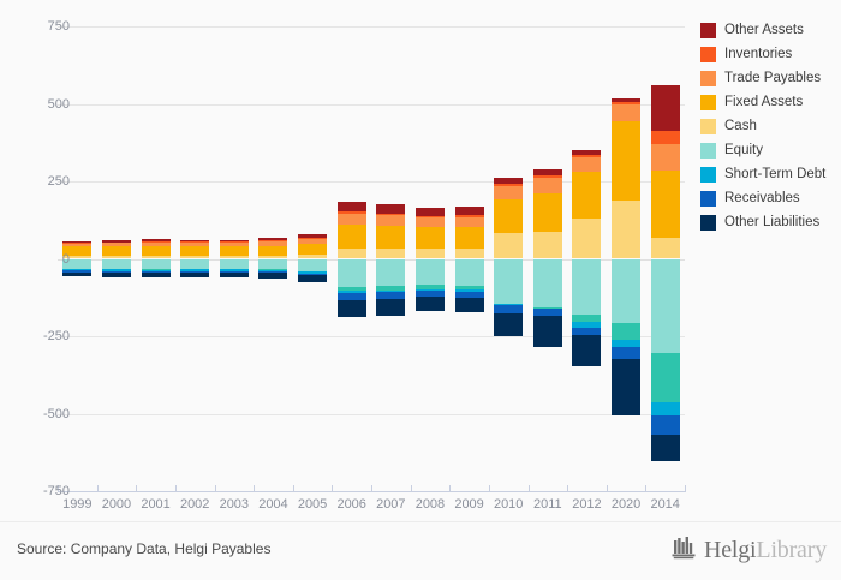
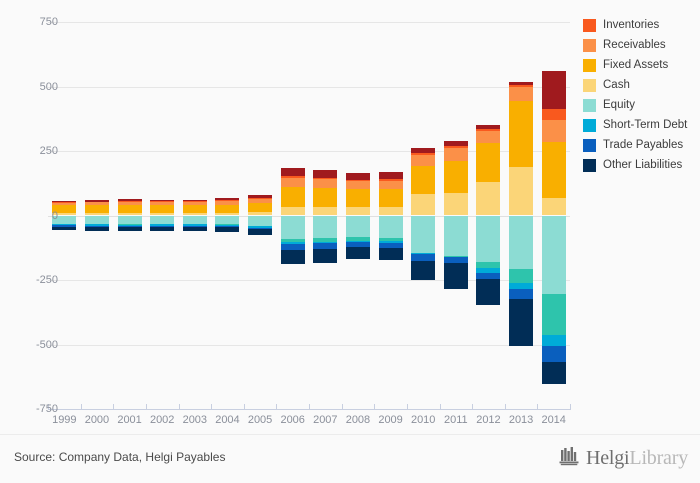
  1999
  2000
  2001
  2002
  2003
  2004
  2005
  2006
  2007
  2008
  2009
  2010
  2011
  2012
- 2020
+ 2013
  2014
- Other Assets
  Inventories
- Trade Payables
+ Receivables
  Fixed Assets
  Cash
  Equity
  Short-Term Debt
- Receivables
+ Trade Payables
  Other Liabilities
  Source: Company Data, Helgi Payables
  Helgi
  Library
  750
  500
  250
  0
  -250
  -500
  -750
